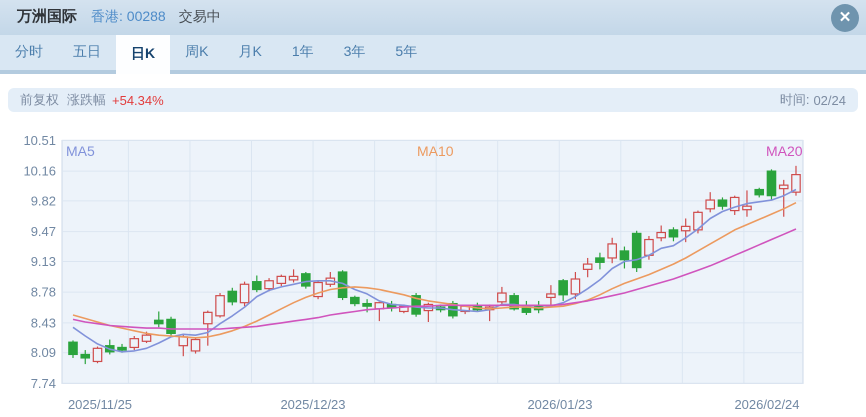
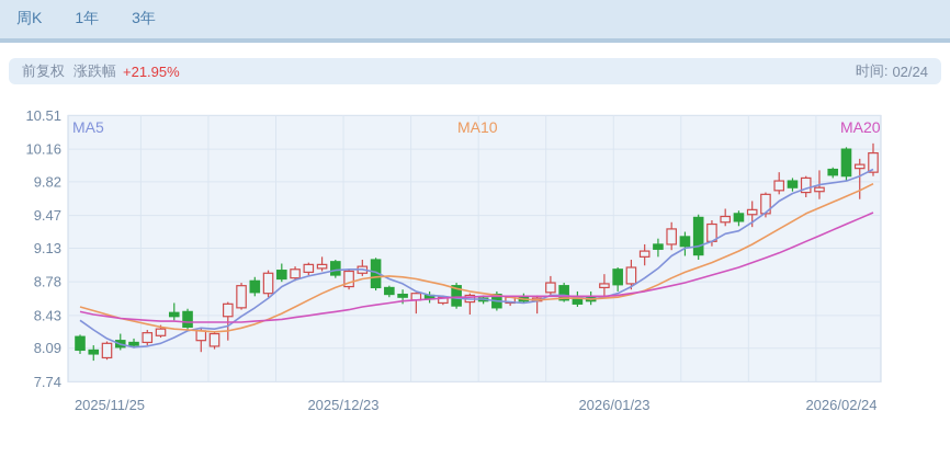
- 万洲国际
- 香港: 00288
- 交易中
- ✕
- 分时
- 五日
- 日K
  周K
- 月K
  1年
  3年
- 5年
  前复权
  涨跌幅
- +54.34%
+ +21.95%
  时间:
  02/24
  MA5
  MA10
  MA20
  10.51
  10.16
  9.82
  9.47
  9.13
  8.78
  8.43
  8.09
  7.74
  2025/11/25
  2025/12/23
  2026/01/23
  2026/02/24
